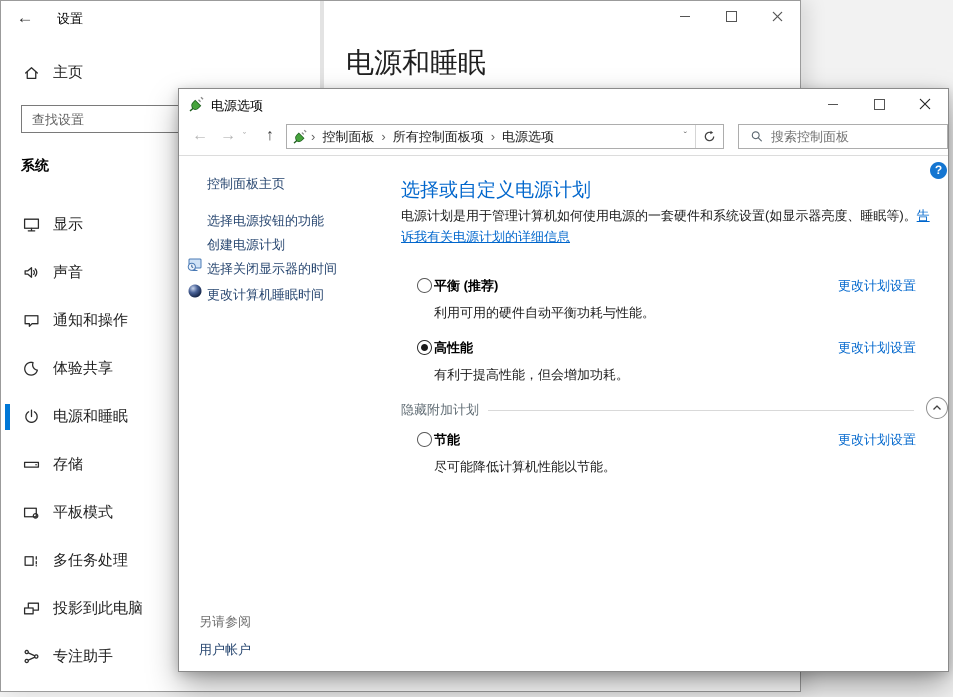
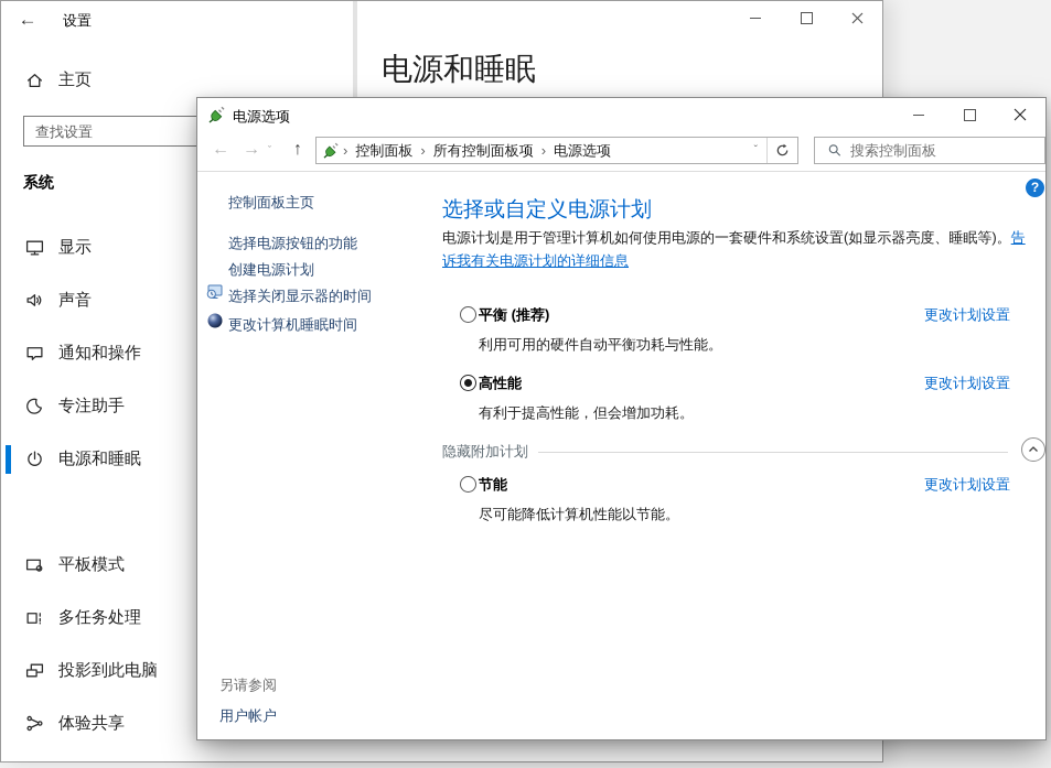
  ←
  设置
  主页
  查找设置
  系统
  显示
  声音
  通知和操作
- 体验共享
+ 专注助手
  电源和睡眠
- 存储
  平板模式
  多任务处理
  投影到此电脑
- 专注助手
+ 体验共享
  电源和睡眠
  电源选项
  ←
  →
  ˇ
  ↑
  ›
  控制面板
  ›
  所有控制面板项
  ›
  电源选项
  ˇ
  搜索控制面板
  ?
  控制面板主页
  选择电源按钮的功能
  创建电源计划
  选择关闭显示器的时间
  更改计算机睡眠时间
  另请参阅
  用户帐户
  选择或自定义电源计划
  电源计划是用于管理计算机如何使用电源的一套硬件和系统设置(如显示器亮度、睡眠等)。告诉我有关电源计划的详细信息
  平衡 (推荐)
  更改计划设置
  利用可用的硬件自动平衡功耗与性能。
  高性能
  更改计划设置
  有利于提高性能，但会增加功耗。
  隐藏附加计划
  节能
  更改计划设置
  尽可能降低计算机性能以节能。
